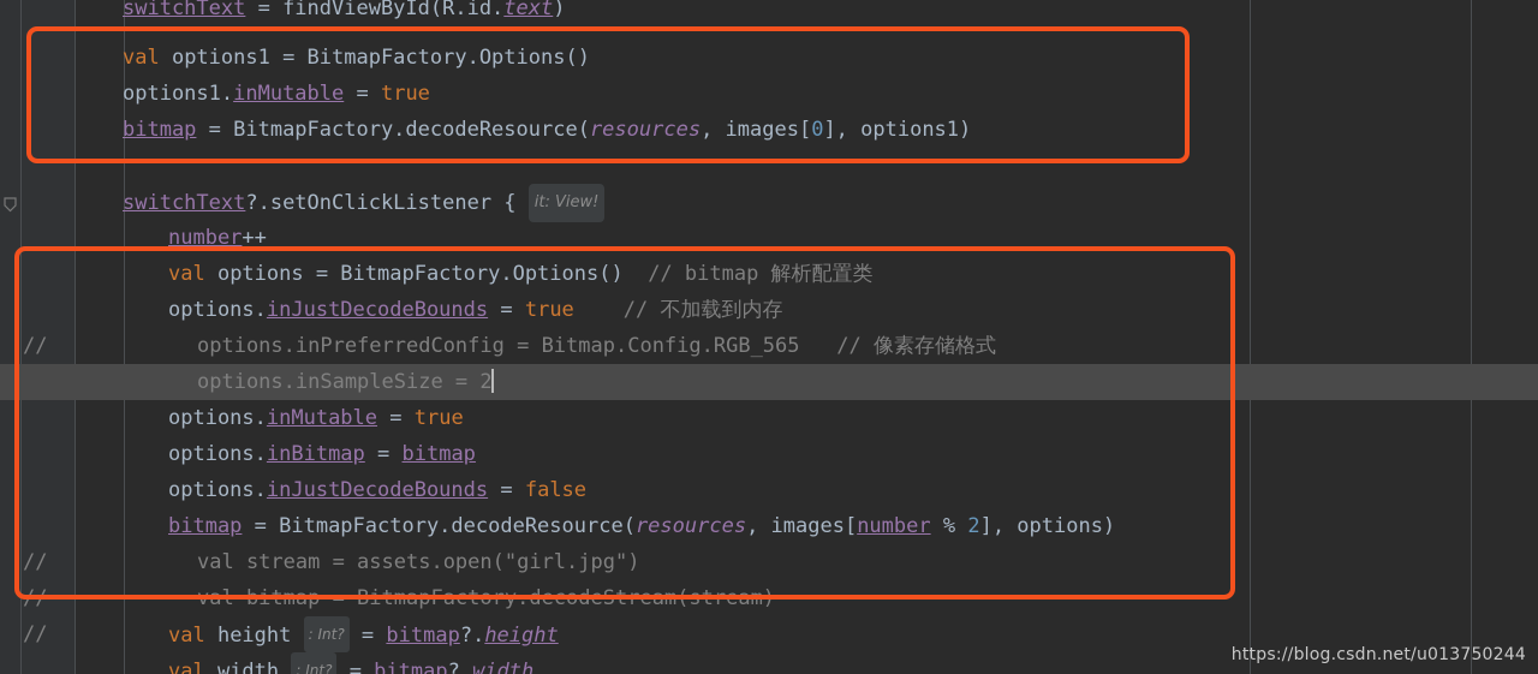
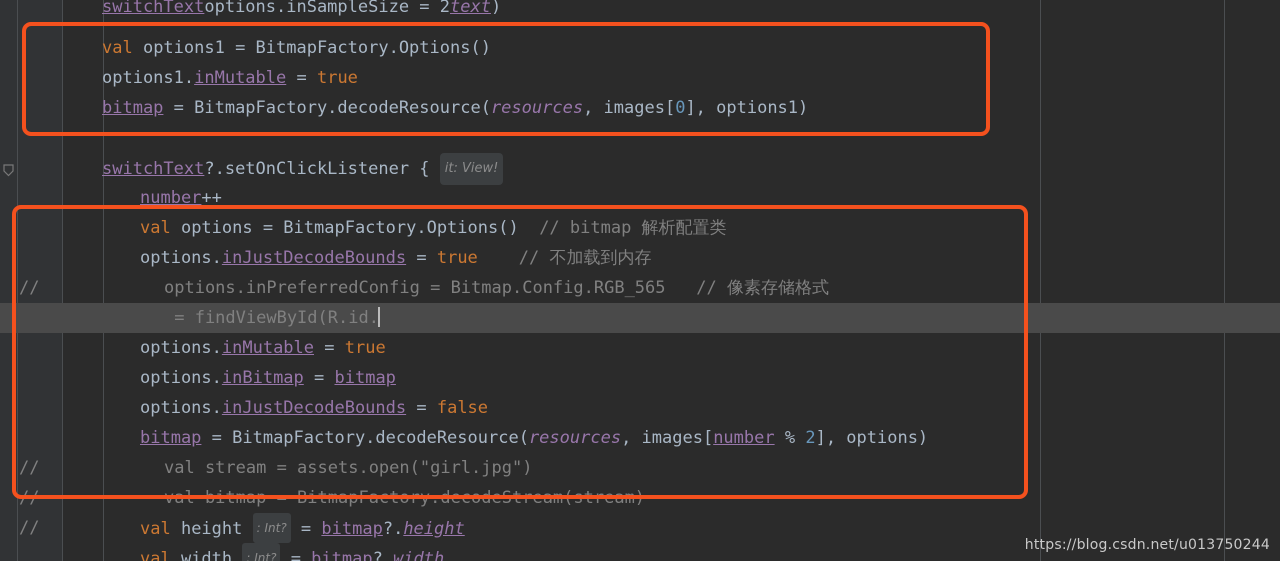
  //
  //
  //
  //
- switchText = findViewById(R.id.text)
+ switchTextoptions.inSampleSize = 2text)
  val options1 = BitmapFactory.Options()
  options1.inMutable = true
  bitmap = BitmapFactory.decodeResource(resources, images[0], options1)
  switchText?.setOnClickListener { it: View!
  number++
  val options = BitmapFactory.Options() // bitmap 解析配置类
  options.inJustDecodeBounds = true // 不加载到内存
  options.inPreferredConfig = Bitmap.Config.RGB_565 // 像素存储格式
- options.inSampleSize = 2
+ = findViewById(R.id.
  options.inMutable = true
  options.inBitmap = bitmap
  options.inJustDecodeBounds = false
  bitmap = BitmapFactory.decodeResource(resources, images[number % 2], options)
  val stream = assets.open("girl.jpg")
  val bitmap = BitmapFactory.decodeStream(stream)
  val height : Int? = bitmap?.height
  val width : Int? = bitmap?.width
  https://blog.csdn.net/u013750244
